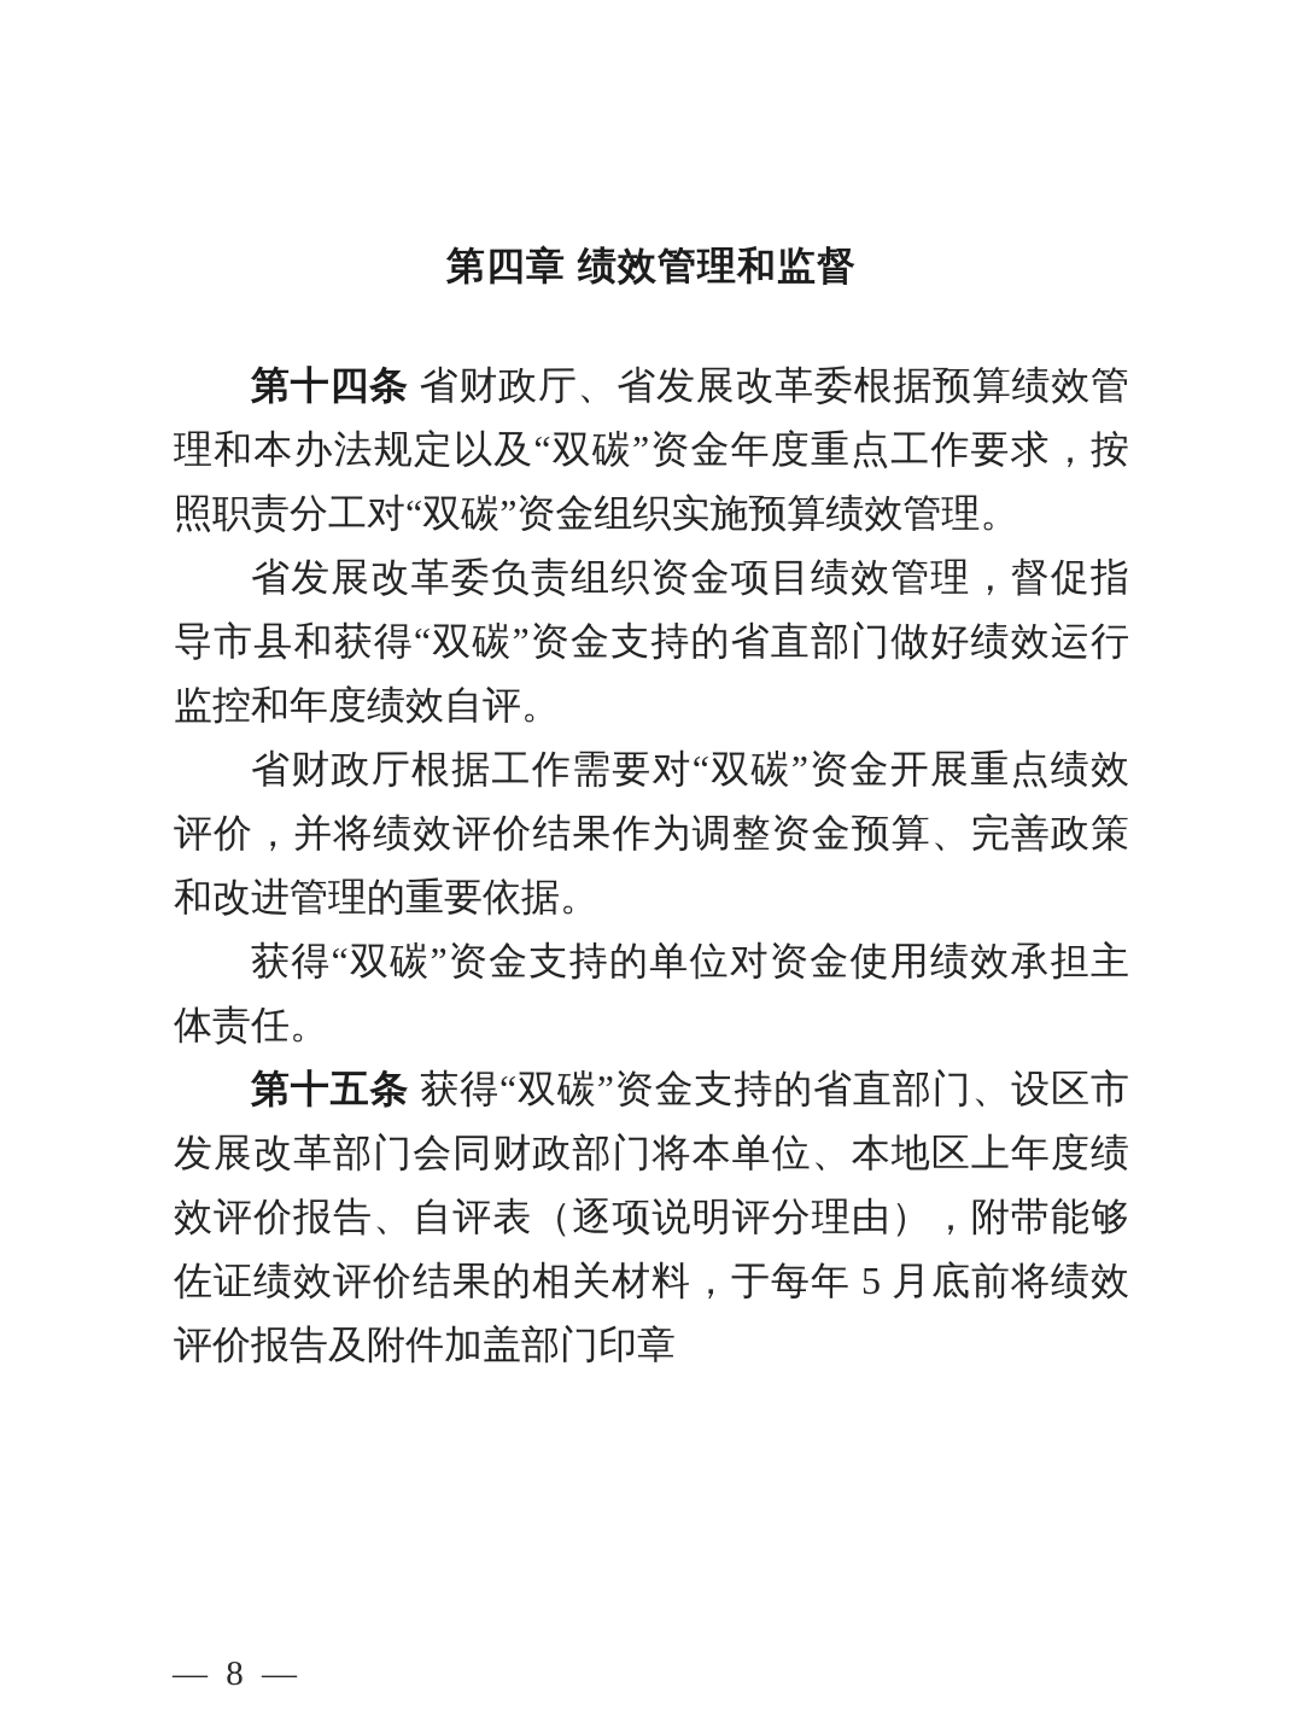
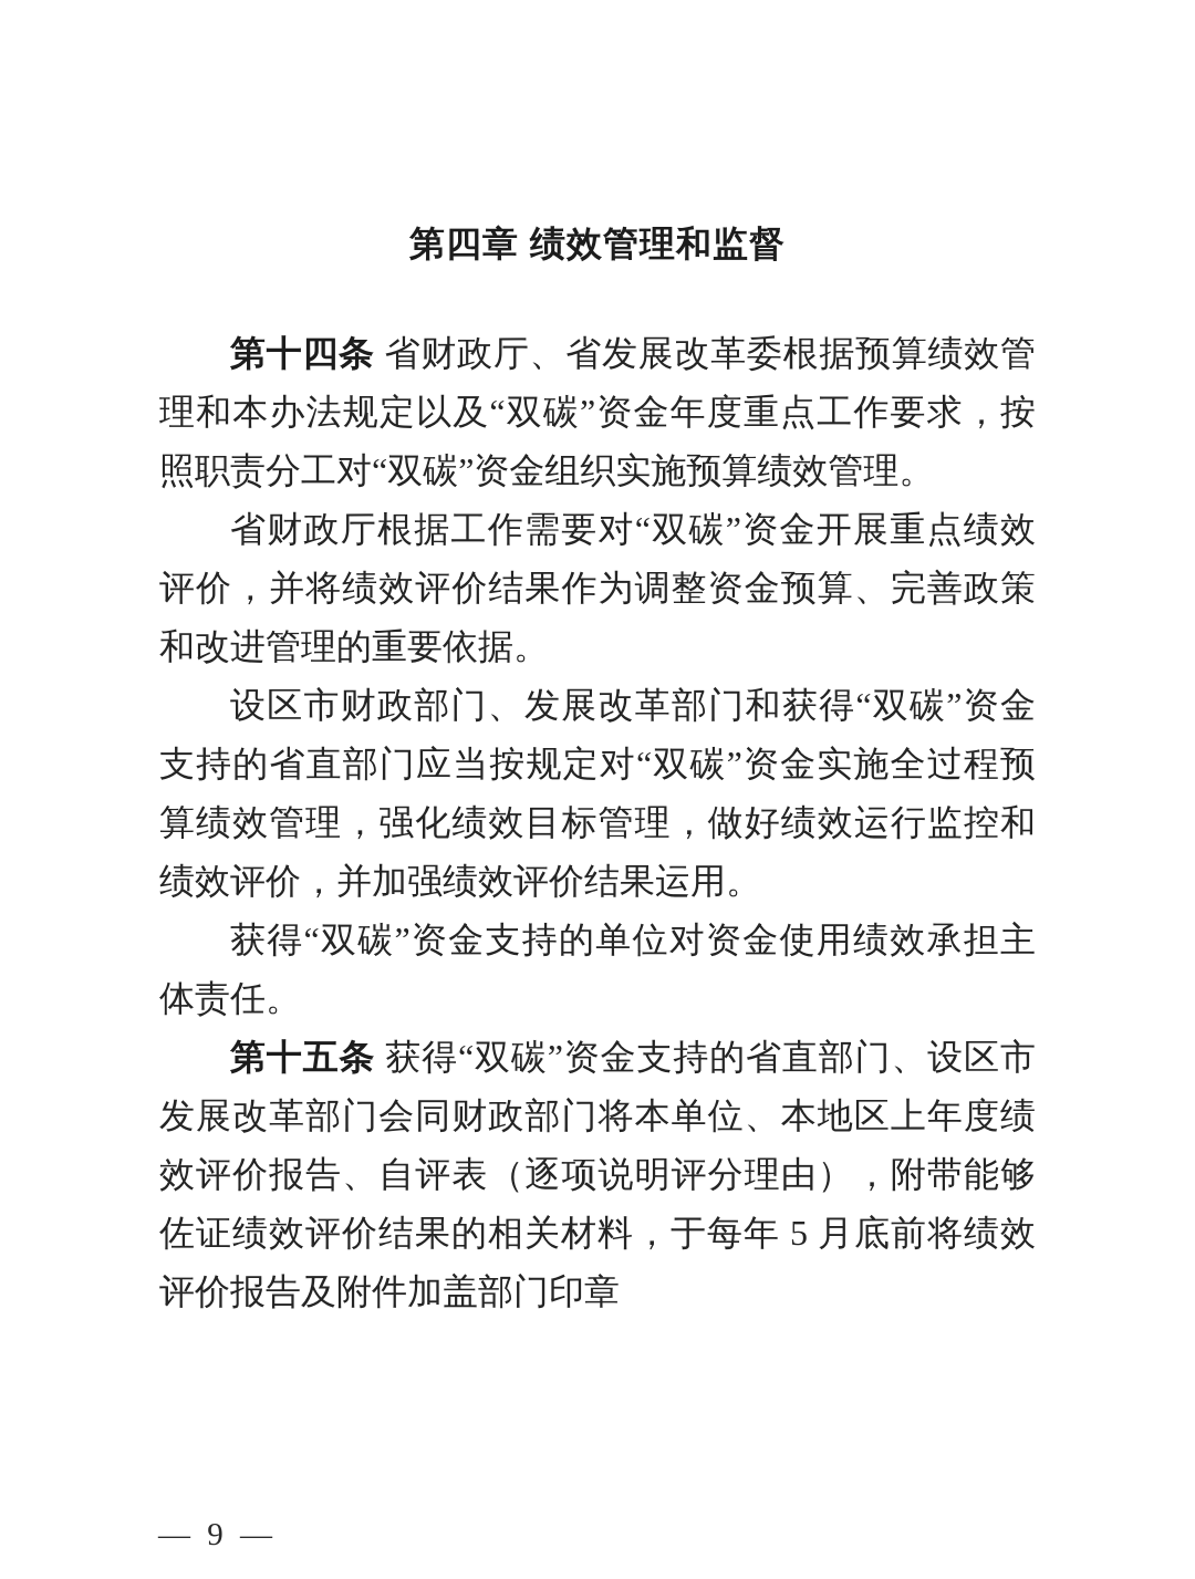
  第四章 绩效管理和监督
  第十四条 省财政厅、省发展改革委根据预算绩效管理和本办法规定以及“双碳”资金年度重点工作要求，按照职责分工对“双碳”资金组织实施预算绩效管理。
- 省发展改革委负责组织资金项目绩效管理，督促指导市县和获得“双碳”资金支持的省直部门做好绩效运行监控和年度绩效自评。
  省财政厅根据工作需要对“双碳”资金开展重点绩效评价，并将绩效评价结果作为调整资金预算、完善政策和改进管理的重要依据。
+ 设区市财政部门、发展改革部门和获得“双碳”资金支持的省直部门应当按规定对“双碳”资金实施全过程预算绩效管理，强化绩效目标管理，做好绩效运行监控和绩效评价，并加强绩效评价结果运用。
  获得“双碳”资金支持的单位对资金使用绩效承担主体责任。
  第十五条 获得“双碳”资金支持的省直部门、设区市发展改革部门会同财政部门将本单位、本地区上年度绩效评价报告、自评表（逐项说明评分理由），附带能够佐证绩效评价结果的相关材料，于每年 5 月底前将绩效评价报告及附件加盖部门印章
- — 8 —
+ — 9 —
